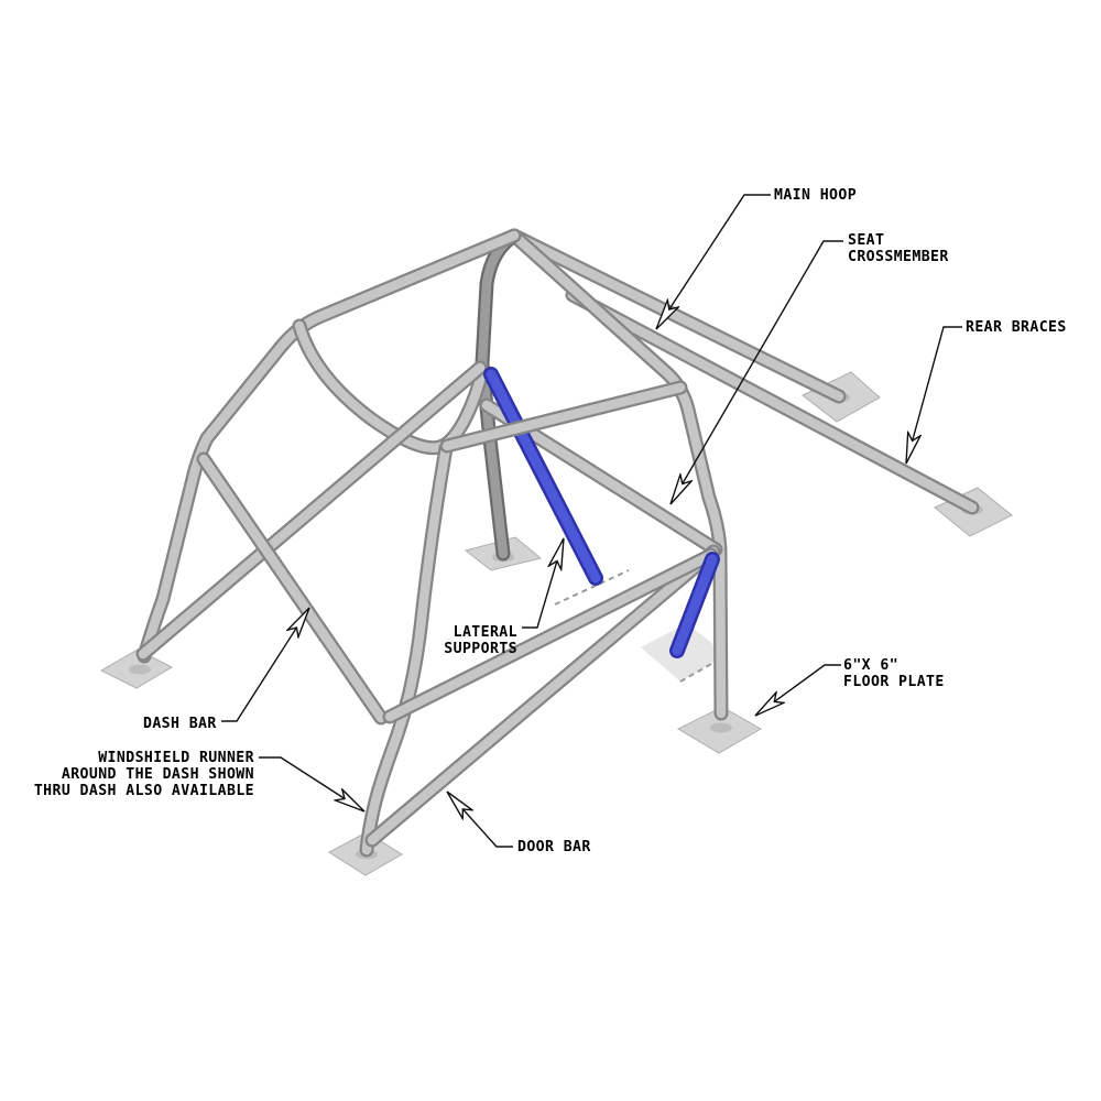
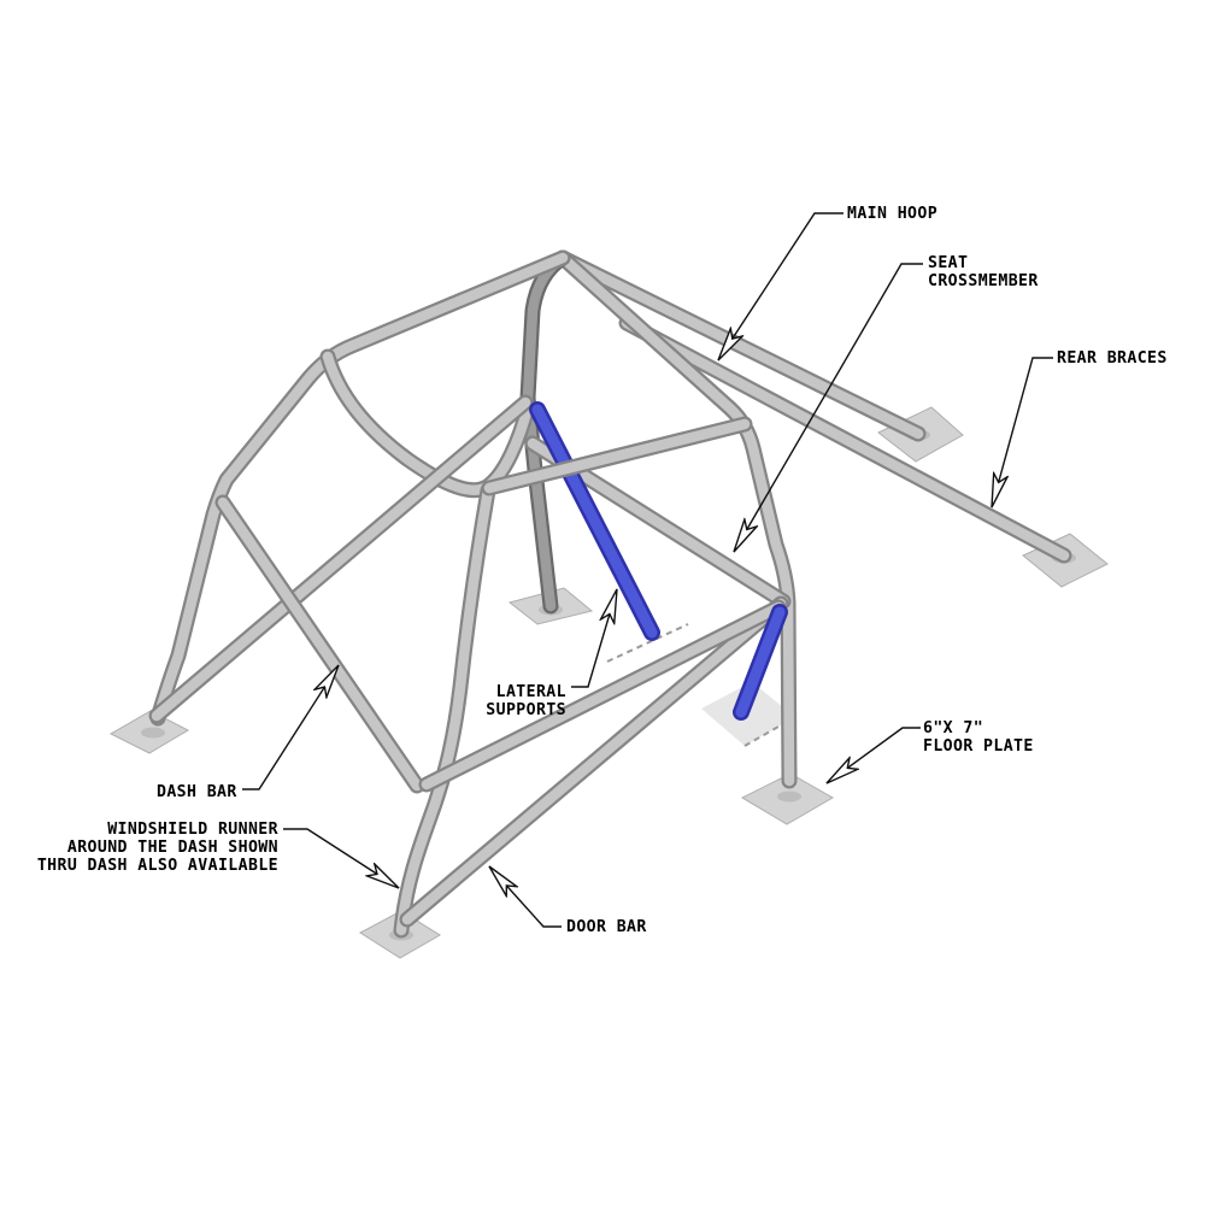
  MAIN HOOP
  SEAT
  CROSSMEMBER
  REAR BRACES
  LATERAL
  SUPPORTS
- 6"X 6"
+ 6"X 7"
  FLOOR PLATE
  DASH BAR
  WINDSHIELD RUNNER
  AROUND THE DASH SHOWN
  THRU DASH ALSO AVAILABLE
  DOOR BAR
